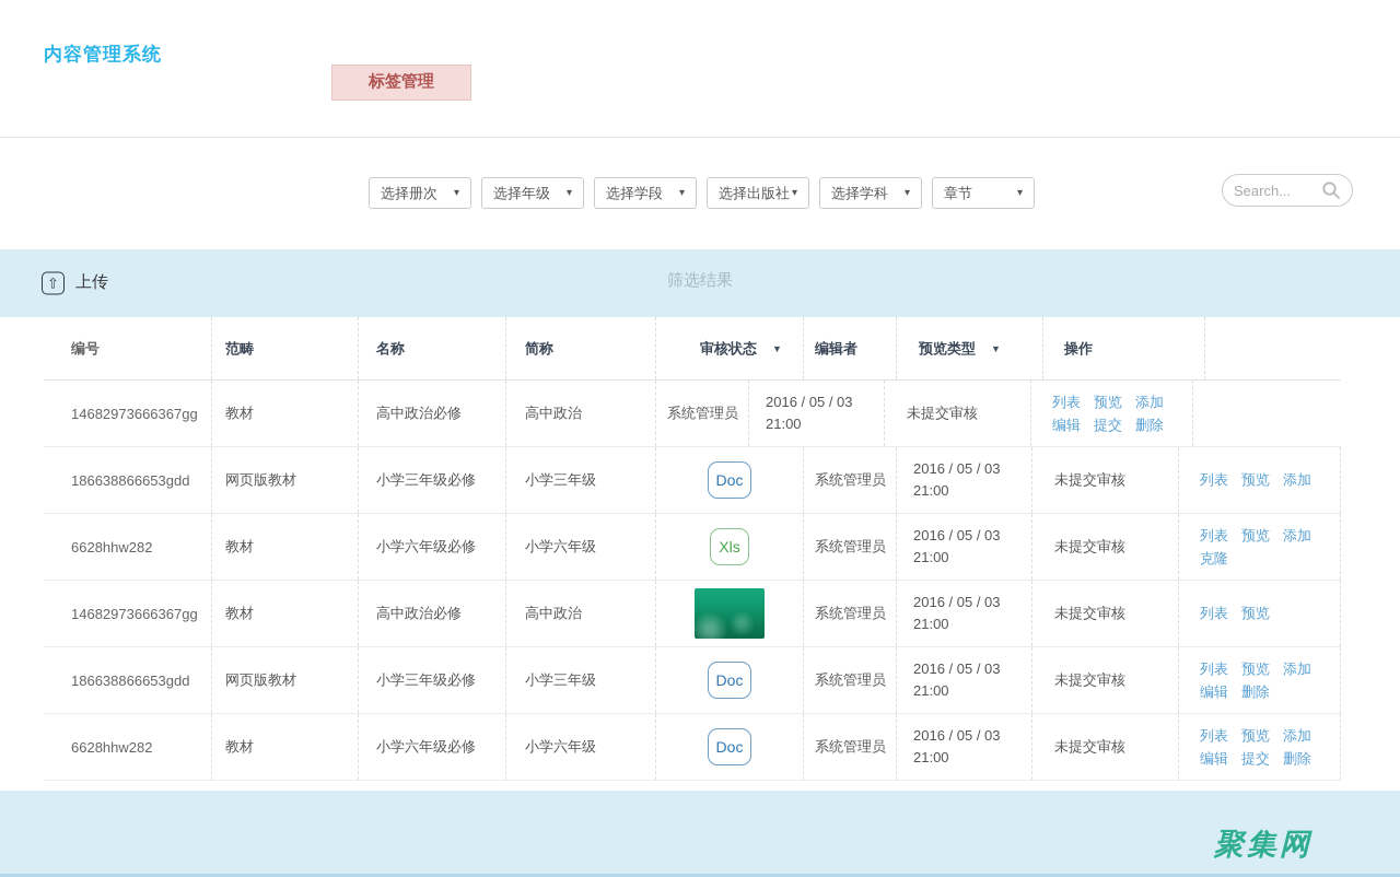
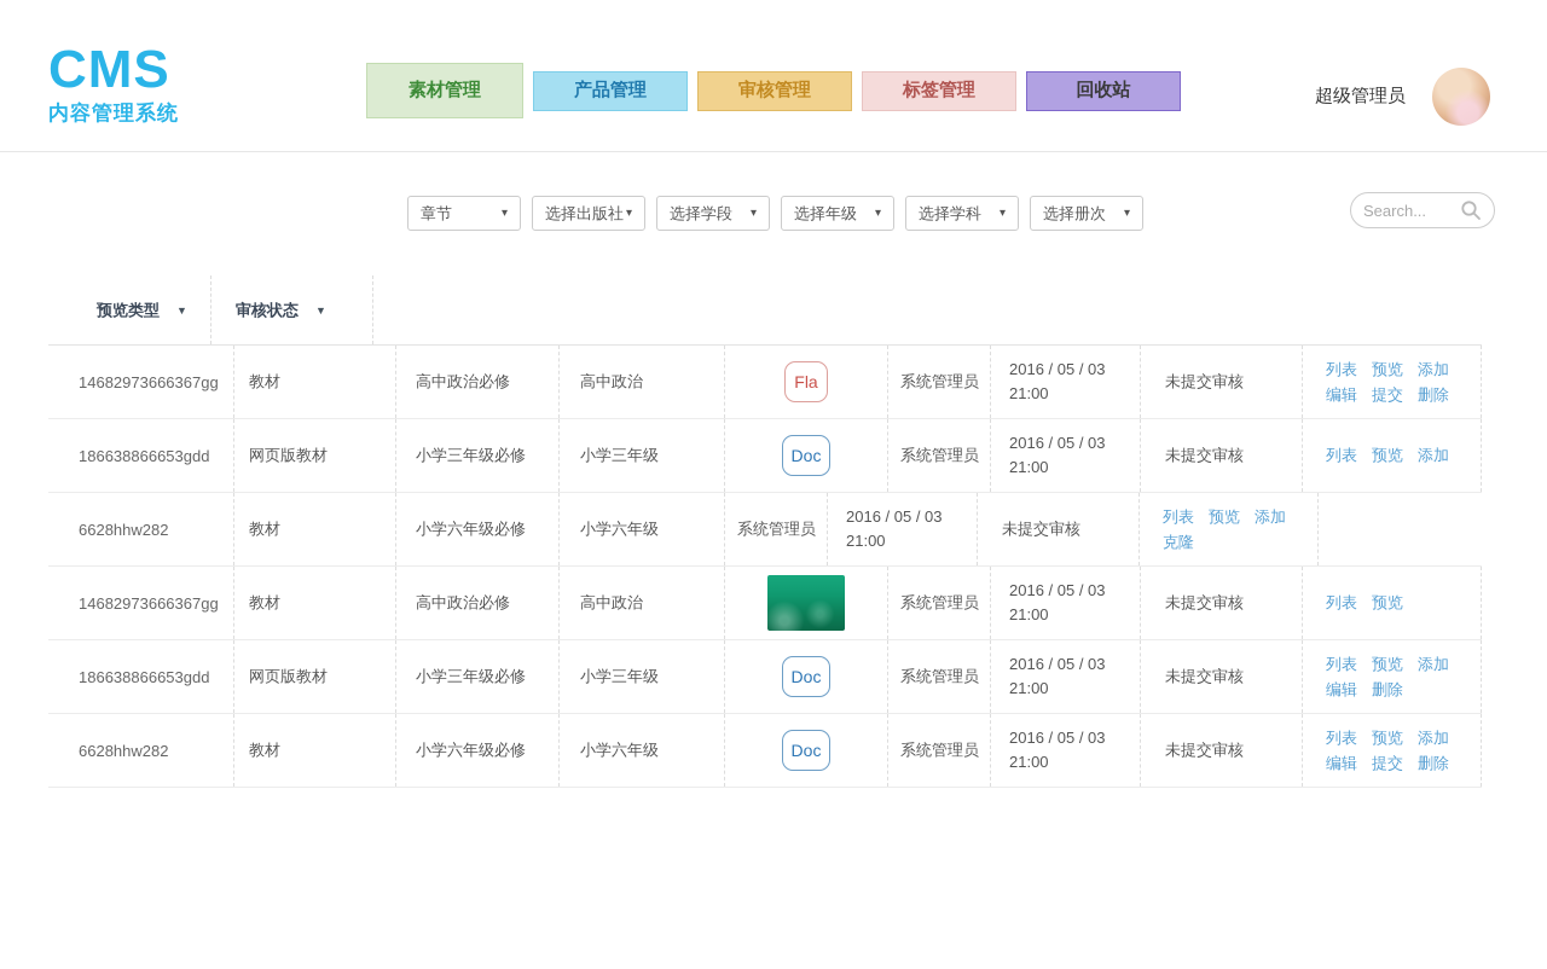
+ CMS
  内容管理系统
+ 素材管理
+ 产品管理
+ 审核管理
  标签管理
+ 回收站
+ 超级管理员
- 选择册次
+ 章节
  ▾
- 选择年级
+ 选择出版社
  ▾
  选择学段
  ▾
- 选择出版社
+ 选择年级
  ▾
  选择学科
  ▾
- 章节
+ 选择册次
  ▾
  Search...
- ⇧
- 上传
- 筛选结果
- 编号
- 范畴
- 名称
- 简称
- 审核状态
+ 预览类型
  ▼
- 编辑者
- 预览类型
+ 审核状态
  ▼
- 操作
  14682973666367gg
  教材
  高中政治必修
  高中政治
+ Fla
  系统管理员
  2016 / 05 / 03
  21:00
  未提交审核
  列表
  预览
  添加
  编辑
  提交
  删除
  186638866653gdd
  网页版教材
  小学三年级必修
  小学三年级
  Doc
  系统管理员
  2016 / 05 / 03
  21:00
  未提交审核
  列表
  预览
  添加
  6628hhw282
  教材
  小学六年级必修
  小学六年级
- Xls
  系统管理员
  2016 / 05 / 03
  21:00
  未提交审核
  列表
  预览
  添加
  克隆
  14682973666367gg
  教材
  高中政治必修
  高中政治
  系统管理员
  2016 / 05 / 03
  21:00
  未提交审核
  列表
  预览
  186638866653gdd
  网页版教材
  小学三年级必修
  小学三年级
  Doc
  系统管理员
  2016 / 05 / 03
  21:00
  未提交审核
  列表
  预览
  添加
  编辑
  删除
  6628hhw282
  教材
  小学六年级必修
  小学六年级
  Doc
  系统管理员
  2016 / 05 / 03
  21:00
  未提交审核
  列表
  预览
  添加
  编辑
  提交
  删除
- 聚集网
